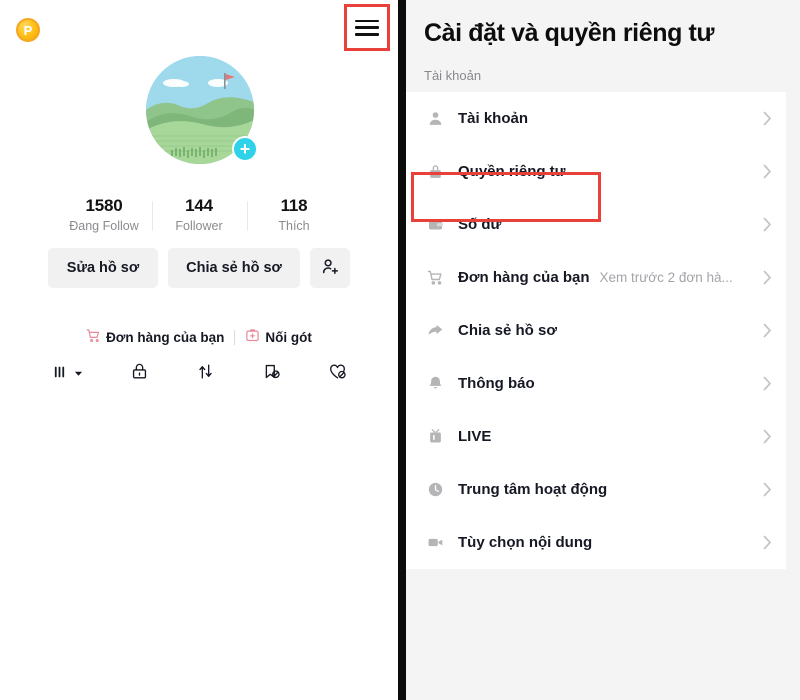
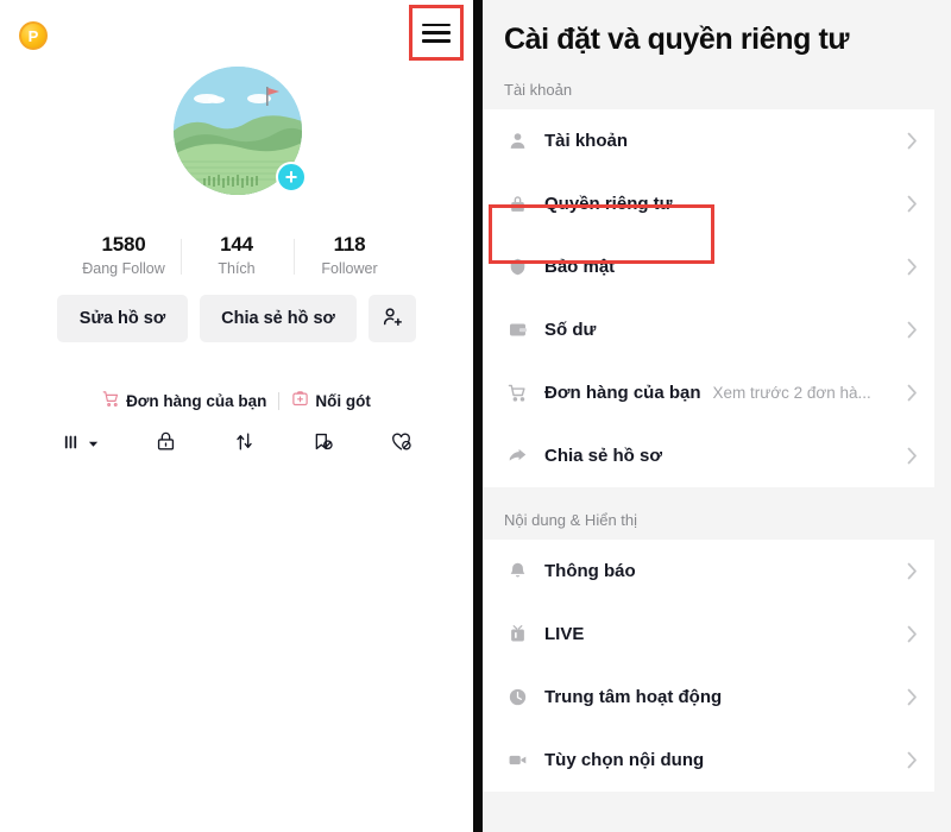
  P
  +
  1580
  Đang Follow
  144
- Follower
+ Thích
  118
- Thích
+ Follower
  Sửa hồ sơ
  Chia sẻ hồ sơ
  Đơn hàng của bạn
  Nối gót
  Cài đặt và quyền riêng tư
  Tài khoản
  Tài khoản
  Quyền riêng tư
+ Bảo mật
  Số dư
  Đơn hàng của bạn
  Xem trước 2 đơn hà...
  Chia sẻ hồ sơ
+ Nội dung & Hiển thị
  Thông báo
  LIVE
  Trung tâm hoạt động
  Tùy chọn nội dung
